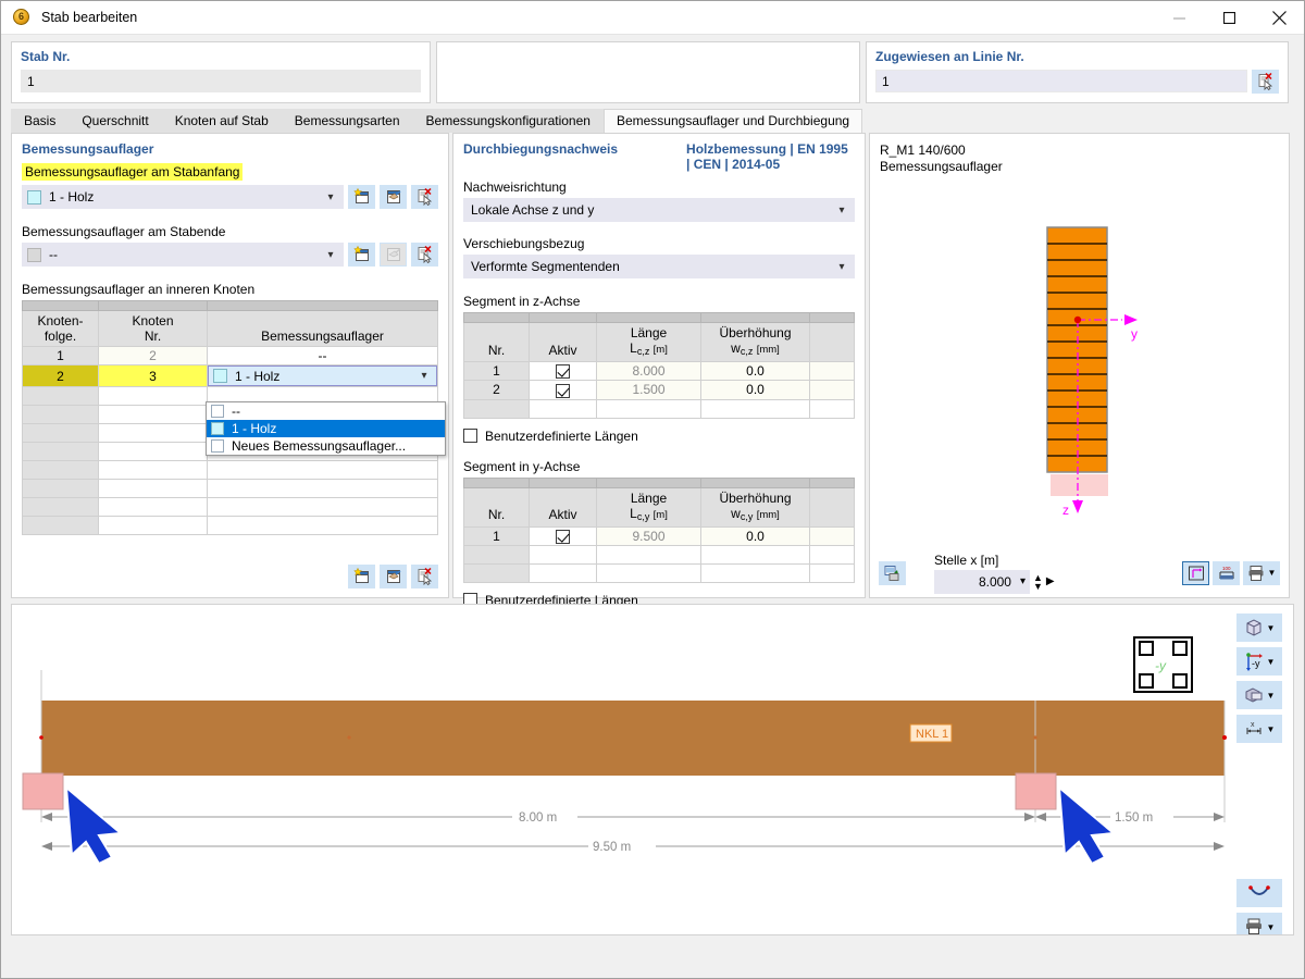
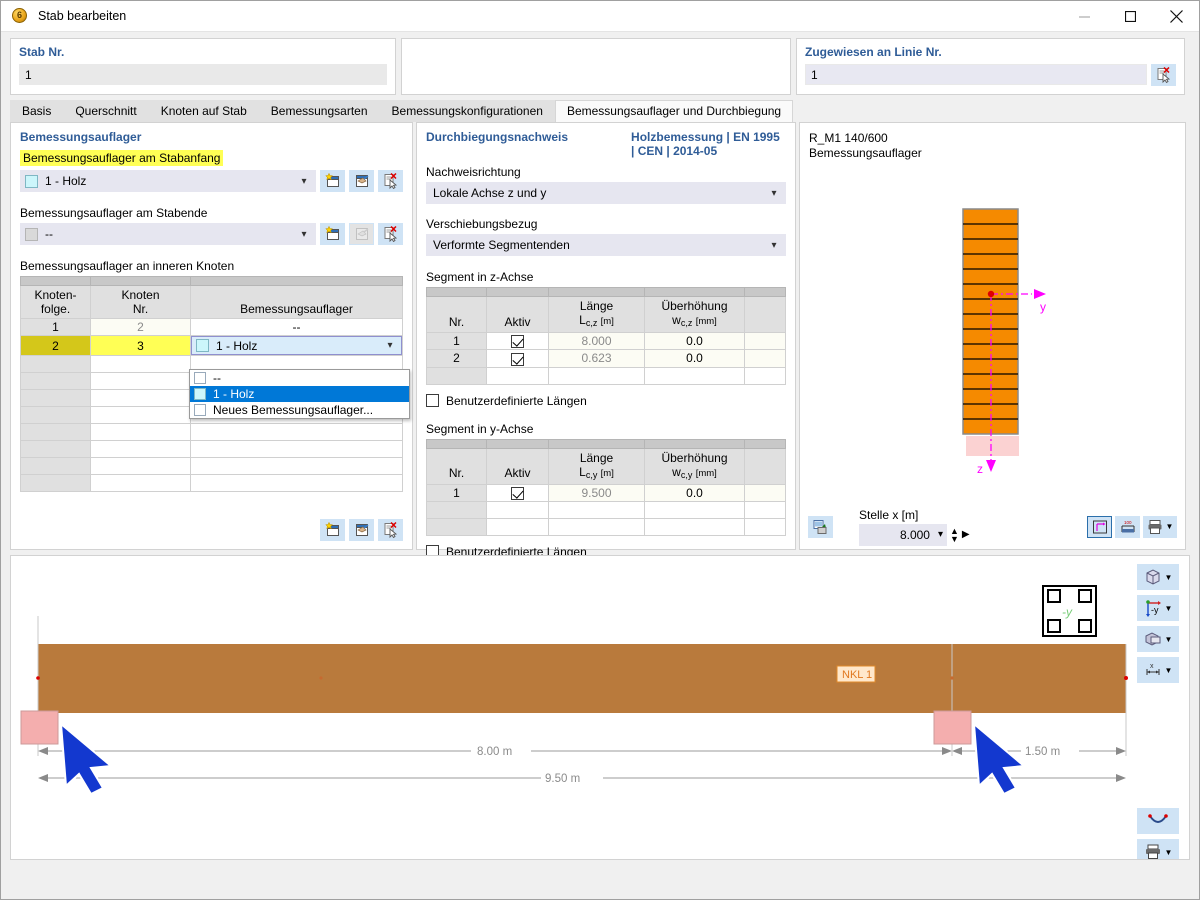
  6
  Stab bearbeiten
  Stab Nr.
  1
  Zugewiesen an Linie Nr.
  1
  Basis
  Querschnitt
  Knoten auf Stab
  Bemessungsarten
  Bemessungskonfigurationen
  Bemessungsauflager und Durchbiegung
  Bemessungsauflager
  Bemessungsauflager am Stabanfang
  1 - Holz
  ▾
  Bemessungsauflager am Stabende
  --
  ▾
  Bemessungsauflager an inneren Knoten
  Knoten- folge.	Knoten Nr.	Bemessungsauflager
  1	2	--
  2	3	1 - Holz ▾
  --
  1 - Holz
  Neues Bemessungsauflager...
  Durchbiegungsnachweis
  Holzbemessung | EN 1995 | CEN | 2014-05
  Nachweisrichtung
  Lokale Achse z und y
  ▾
  Verschiebungsbezug
  Verformte Segmentenden
  ▾
  Segment in z-Achse
  Nr.	Aktiv	Länge Lc,z [m]	Überhöhung wc,z [mm]
  1		8.000	0.0
- 2		1.500	0.0
+ 2		0.623	0.0
  Benutzerdefinierte Längen
  Segment in y-Achse
  Nr.	Aktiv	Länge Lc,y [m]	Überhöhung wc,y [mm]
  1		9.500	0.0
  Benutzerdefinierte Längen
  R_M1 140/600
  Bemessungsauflager
  y
  z
  Stelle x [m]
  8.000
  ▾
  ▲
  ▼
  ▶
  ▼
  NKL 1
  8.00 m
  1.50 m
  9.50 m
  -y
  ▼
  -y
  ▼
  ▼
  ▼
  ▼
